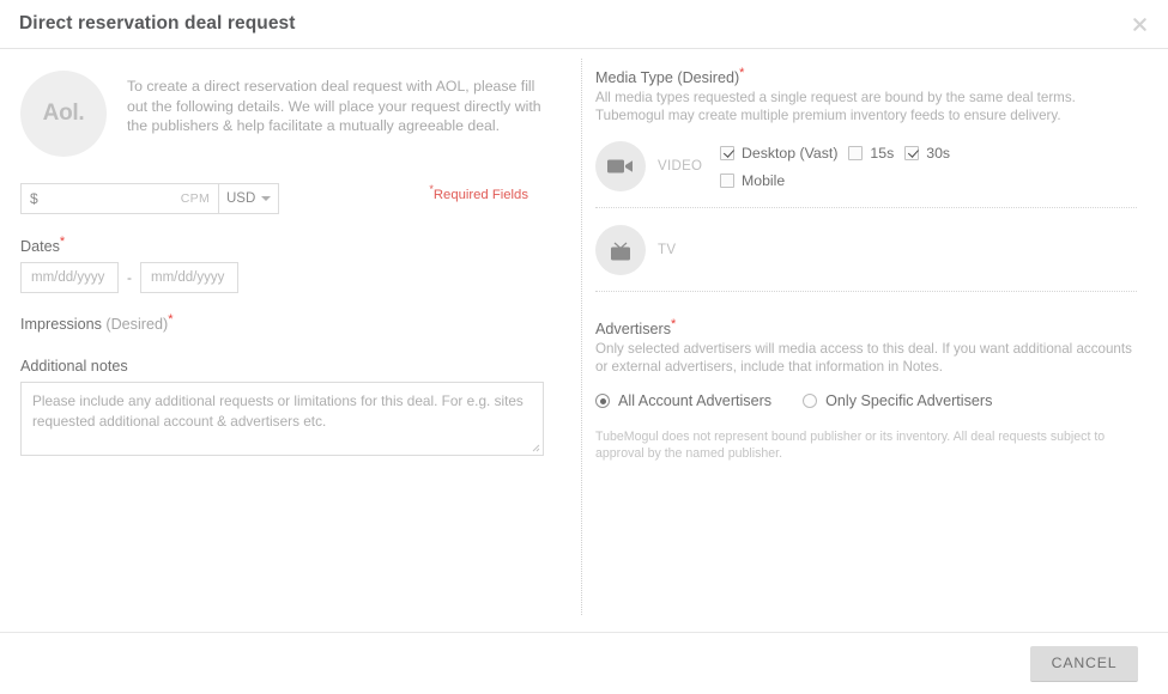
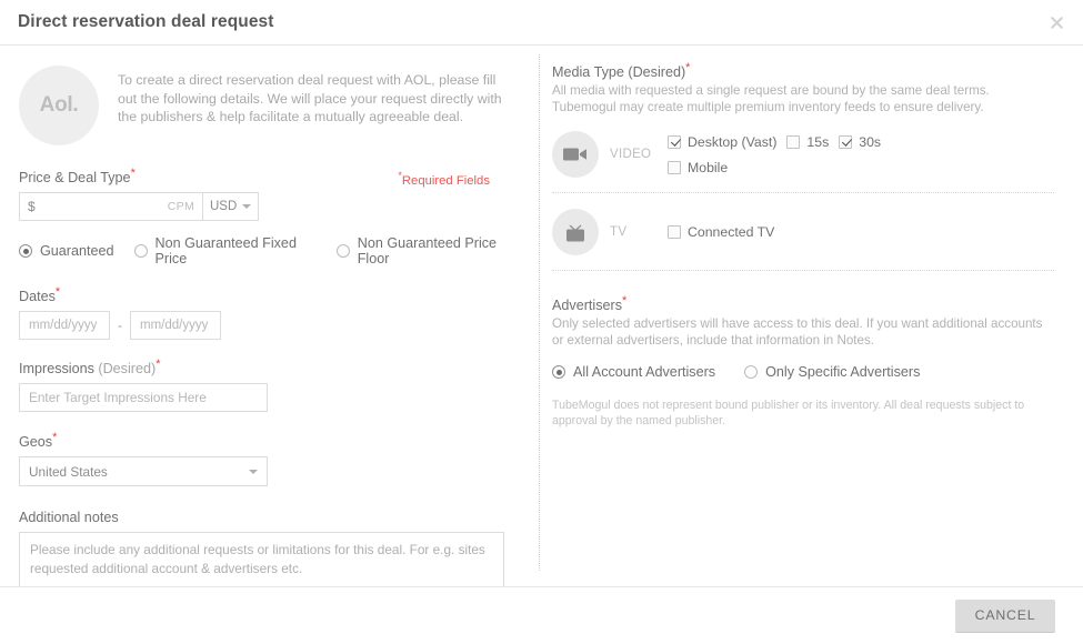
  Direct reservation deal request
  Aol.
  To create a direct reservation deal request with AOL, please fill out the following details. We will place your request directly with the publishers & help facilitate a mutually agreeable deal.
+ Price & Deal Type*
  *Required Fields
  $
  CPM
  USD
+ Guaranteed
+ Non Guaranteed Fixed Price
+ Non Guaranteed Price Floor
  Dates*
  mm/dd/yyyy
  -
  mm/dd/yyyy
  Impressions (Desired)*
+ Enter Target Impressions Here
+ Geos*
+ United States
  Additional notes
  Please include any additional requests or limitations for this deal. For e.g. sites requested additional account & advertisers etc.
  Media Type (Desired)*
- All media types requested a single request are bound by the same deal terms. Tubemogul may create multiple premium inventory feeds to ensure delivery.
+ All media with requested a single request are bound by the same deal terms. Tubemogul may create multiple premium inventory feeds to ensure delivery.
  VIDEO
  Desktop (Vast)
  15s
  30s
  Mobile
  TV
+ Connected TV
  Advertisers*
- Only selected advertisers will media access to this deal. If you want additional accounts or external advertisers, include that information in Notes.
+ Only selected advertisers will have access to this deal. If you want additional accounts or external advertisers, include that information in Notes.
  All Account Advertisers
  Only Specific Advertisers
  TubeMogul does not represent bound publisher or its inventory. All deal requests subject to approval by the named publisher.
  CANCEL
